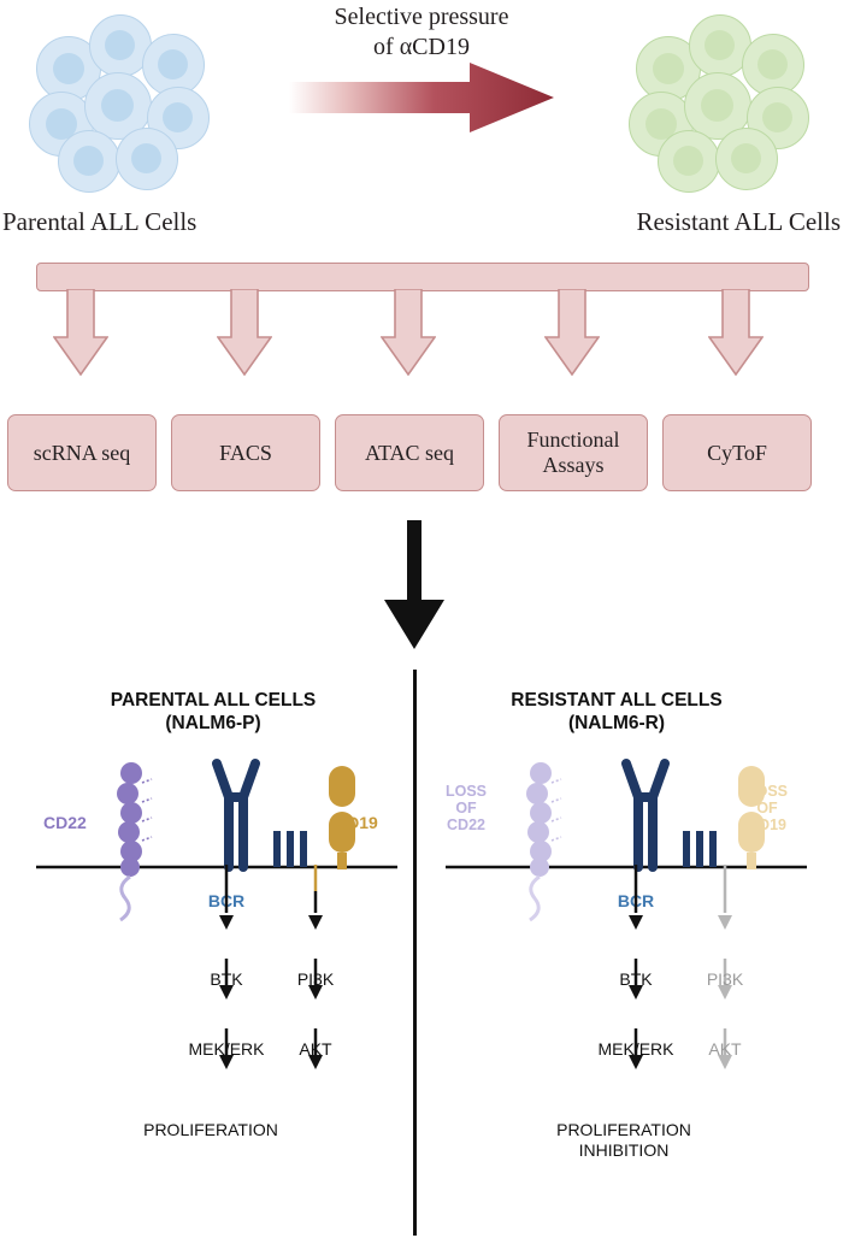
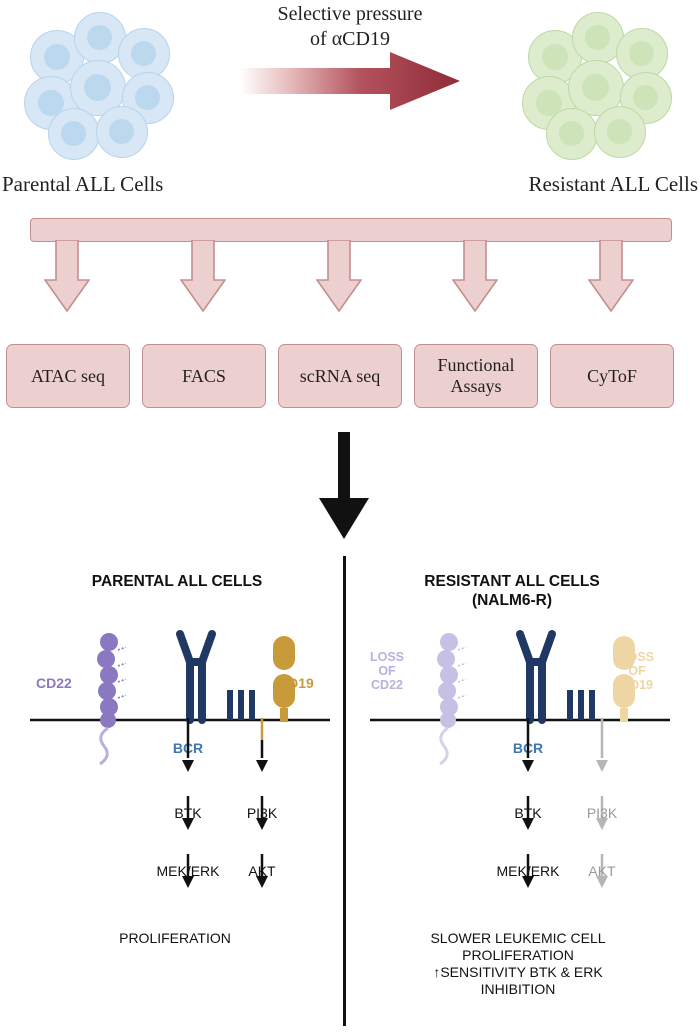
  Selective pressure
  of αCD19
  Parental ALL Cells
  Resistant ALL Cells
- scRNA seq
+ ATAC seq
  FACS
- ATAC seq
+ scRNA seq
  Functional
  Assays
  CyToF
  PARENTAL ALL CELLS
- (NALM6-P)
  CD22
  CD19
  BTK
  PI3K
  MEK/ERK
  AKT
  PROLIFERATION
  RESISTANT ALL CELLS
  (NALM6-R)
  LOSS
  OF
  CD22
  LOSS
  OF
  CD19
  BTK
  PI3K
  MEK/ERK
  AKT
+ SLOWER LEUKEMIC CELL
  PROLIFERATION
+ ↑SENSITIVITY BTK & ERK
  INHIBITION
